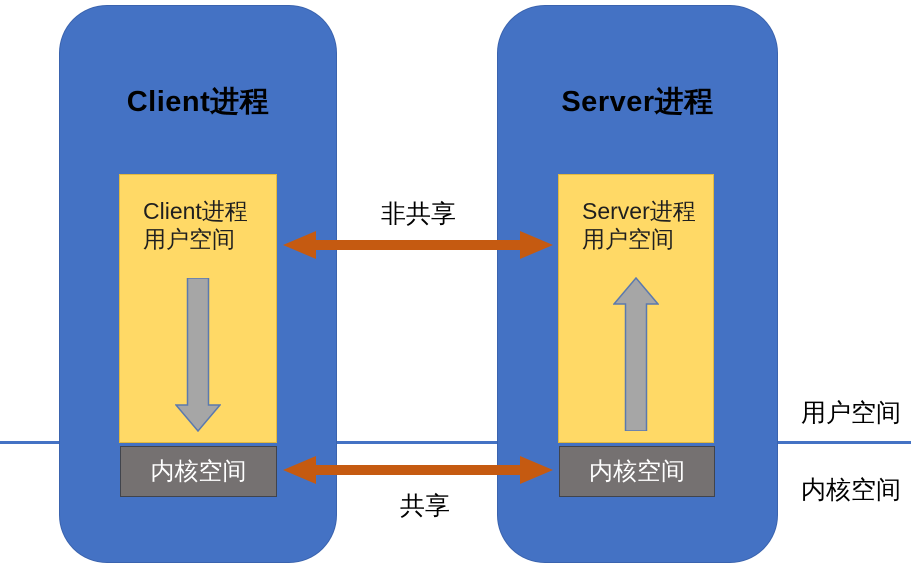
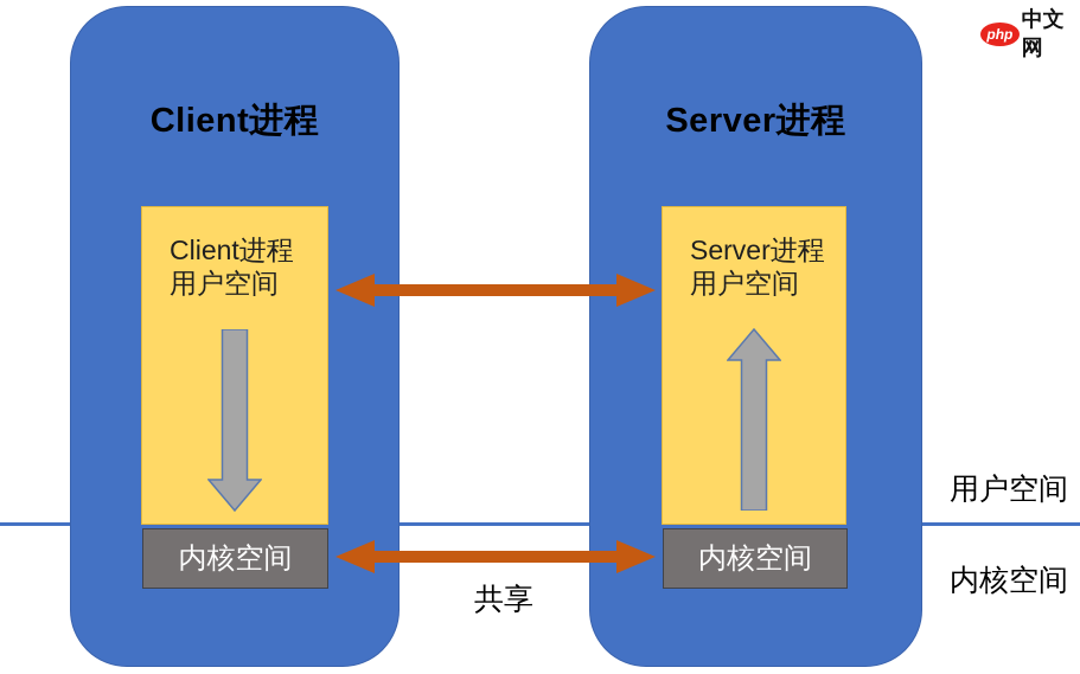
  用户空间
  内核空间
  Client进程
  Server进程
  Client进程
  用户空间
  Server进程
  用户空间
  内核空间
  内核空间
- 非共享
  共享
+ php
+ 中文网
